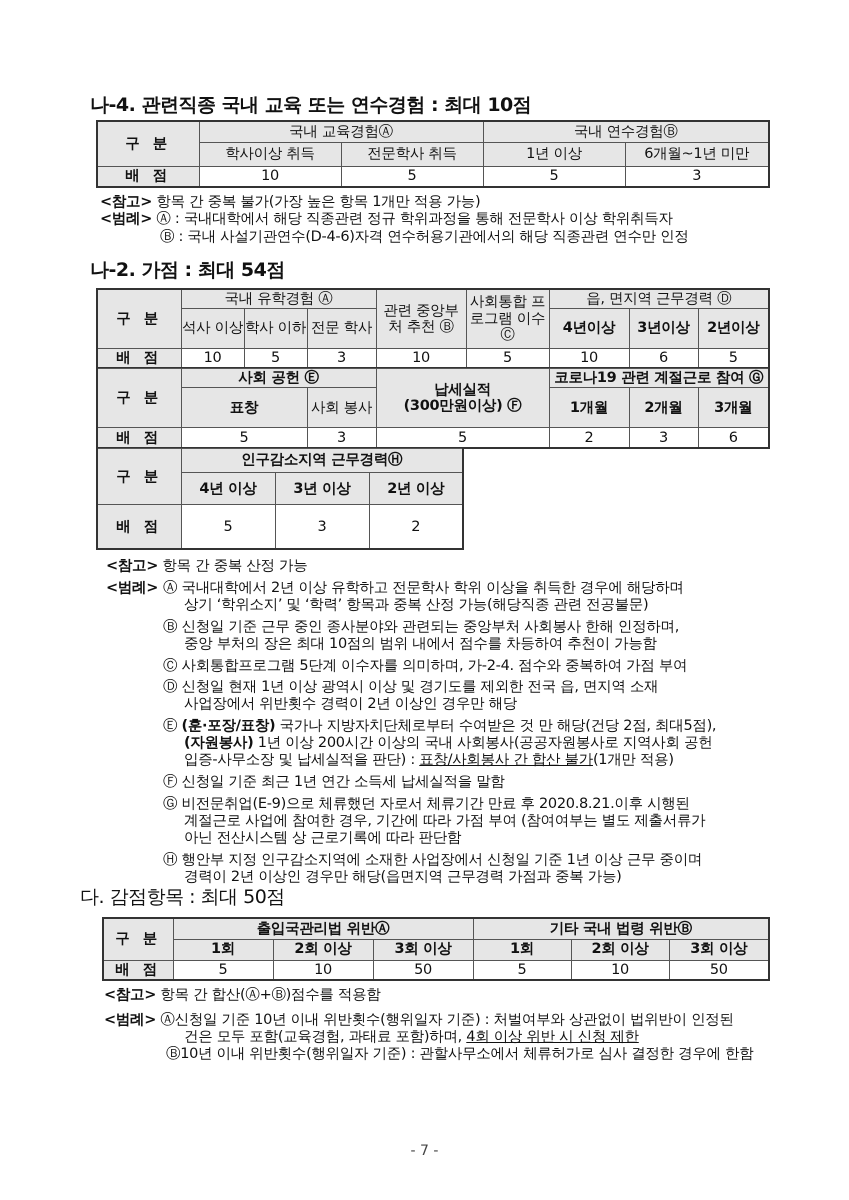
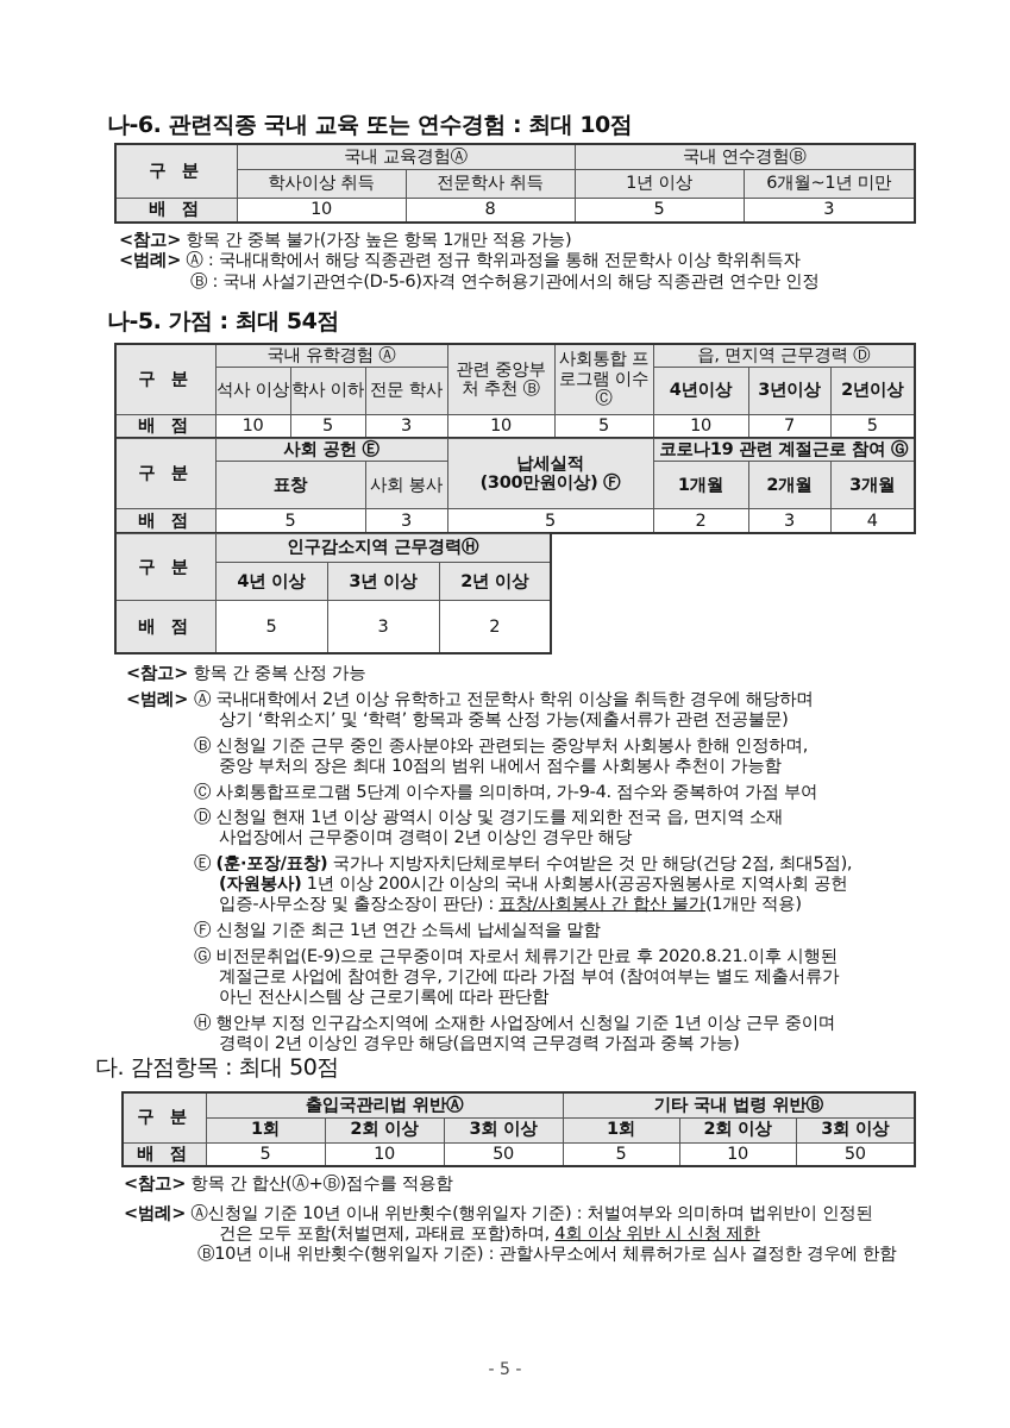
- 나-4. 관련직종 국내 교육 또는 연수경험 : 최대 10점
+ 나-6. 관련직종 국내 교육 또는 연수경험 : 최대 10점
  구 분	국내 교육경험Ⓐ	국내 연수경험Ⓑ
  학사이상 취득	전문학사 취득	1년 이상	6개월~1년 미만
- 배 점	10	5	5	3
+ 배 점	10	8	5	3
  <참고> 항목 간 중복 불가(가장 높은 항목 1개만 적용 가능)
  <범례> Ⓐ : 국내대학에서 해당 직종관련 정규 학위과정을 통해 전문학사 이상 학위취득자
- Ⓑ : 국내 사설기관연수(D-4-6)자격 연수허용기관에서의 해당 직종관련 연수만 인정
+ Ⓑ : 국내 사설기관연수(D-5-6)자격 연수허용기관에서의 해당 직종관련 연수만 인정
- 나-2. 가점 : 최대 54점
+ 나-5. 가점 : 최대 54점
  구 분	국내 유학경험 Ⓐ	관련 중앙부처 추천 Ⓑ	사회통합 프로그램 이수 Ⓒ	읍, 면지역 근무경력 Ⓓ
  석사 이상	학사 이하	전문 학사	4년이상	3년이상	2년이상
- 배 점	10	5	3	10	5	10	6	5
+ 배 점	10	5	3	10	5	10	7	5
  구 분	사회 공헌 Ⓔ	납세실적 (300만원이상) Ⓕ	코로나19 관련 계절근로 참여 Ⓖ
  표창	사회 봉사	1개월	2개월	3개월
- 배 점	5	3	5	2	3	6
+ 배 점	5	3	5	2	3	4
  구 분	인구감소지역 근무경력Ⓗ
  4년 이상	3년 이상	2년 이상
  배 점	5	3	2
  <참고> 항목 간 중복 산정 가능
  <범례>
  Ⓐ 국내대학에서 2년 이상 유학하고 전문학사 학위 이상을 취득한 경우에 해당하며
- 상기 ‘학위소지’ 및 ‘학력’ 항목과 중복 산정 가능(해당직종 관련 전공불문)
+ 상기 ‘학위소지’ 및 ‘학력’ 항목과 중복 산정 가능(제출서류가 관련 전공불문)
  Ⓑ 신청일 기준 근무 중인 종사분야와 관련되는 중앙부처 사회봉사 한해 인정하며,
- 중앙 부처의 장은 최대 10점의 범위 내에서 점수를 차등하여 추천이 가능함
+ 중앙 부처의 장은 최대 10점의 범위 내에서 점수를 사회봉사 추천이 가능함
- Ⓒ 사회통합프로그램 5단계 이수자를 의미하며, 가-2-4. 점수와 중복하여 가점 부여
+ Ⓒ 사회통합프로그램 5단계 이수자를 의미하며, 가-9-4. 점수와 중복하여 가점 부여
  Ⓓ 신청일 현재 1년 이상 광역시 이상 및 경기도를 제외한 전국 읍, 면지역 소재
- 사업장에서 위반횟수 경력이 2년 이상인 경우만 해당
+ 사업장에서 근무중이며 경력이 2년 이상인 경우만 해당
  Ⓔ (훈·포장/표창) 국가나 지방자치단체로부터 수여받은 것 만 해당(건당 2점, 최대5점),
  (자원봉사) 1년 이상 200시간 이상의 국내 사회봉사(공공자원봉사로 지역사회 공헌
- 입증-사무소장 및 납세실적을 판단) : 표창/사회봉사 간 합산 불가(1개만 적용)
+ 입증-사무소장 및 출장소장이 판단) : 표창/사회봉사 간 합산 불가(1개만 적용)
  Ⓕ 신청일 기준 최근 1년 연간 소득세 납세실적을 말함
- Ⓖ 비전문취업(E-9)으로 체류했던 자로서 체류기간 만료 후 2020.8.21.이후 시행된
+ Ⓖ 비전문취업(E-9)으로 근무중이며 자로서 체류기간 만료 후 2020.8.21.이후 시행된
  계절근로 사업에 참여한 경우, 기간에 따라 가점 부여 (참여여부는 별도 제출서류가
  아닌 전산시스템 상 근로기록에 따라 판단함
  Ⓗ 행안부 지정 인구감소지역에 소재한 사업장에서 신청일 기준 1년 이상 근무 중이며
  경력이 2년 이상인 경우만 해당(읍면지역 근무경력 가점과 중복 가능)
  다. 감점항목 : 최대 50점
  구 분	출입국관리법 위반Ⓐ	기타 국내 법령 위반Ⓑ
  1회	2회 이상	3회 이상	1회	2회 이상	3회 이상
  배 점	5	10	50	5	10	50
  <참고> 항목 간 합산(Ⓐ+Ⓑ)점수를 적용함
- <범례> Ⓐ신청일 기준 10년 이내 위반횟수(행위일자 기준) : 처벌여부와 상관없이 법위반이 인정된
+ <범례> Ⓐ신청일 기준 10년 이내 위반횟수(행위일자 기준) : 처벌여부와 의미하며 법위반이 인정된
- 건은 모두 포함(교육경험, 과태료 포함)하며, 4회 이상 위반 시 신청 제한
+ 건은 모두 포함(처벌면제, 과태료 포함)하며, 4회 이상 위반 시 신청 제한
  Ⓑ10년 이내 위반횟수(행위일자 기준) : 관할사무소에서 체류허가로 심사 결정한 경우에 한함
- - 7 -
+ - 5 -
